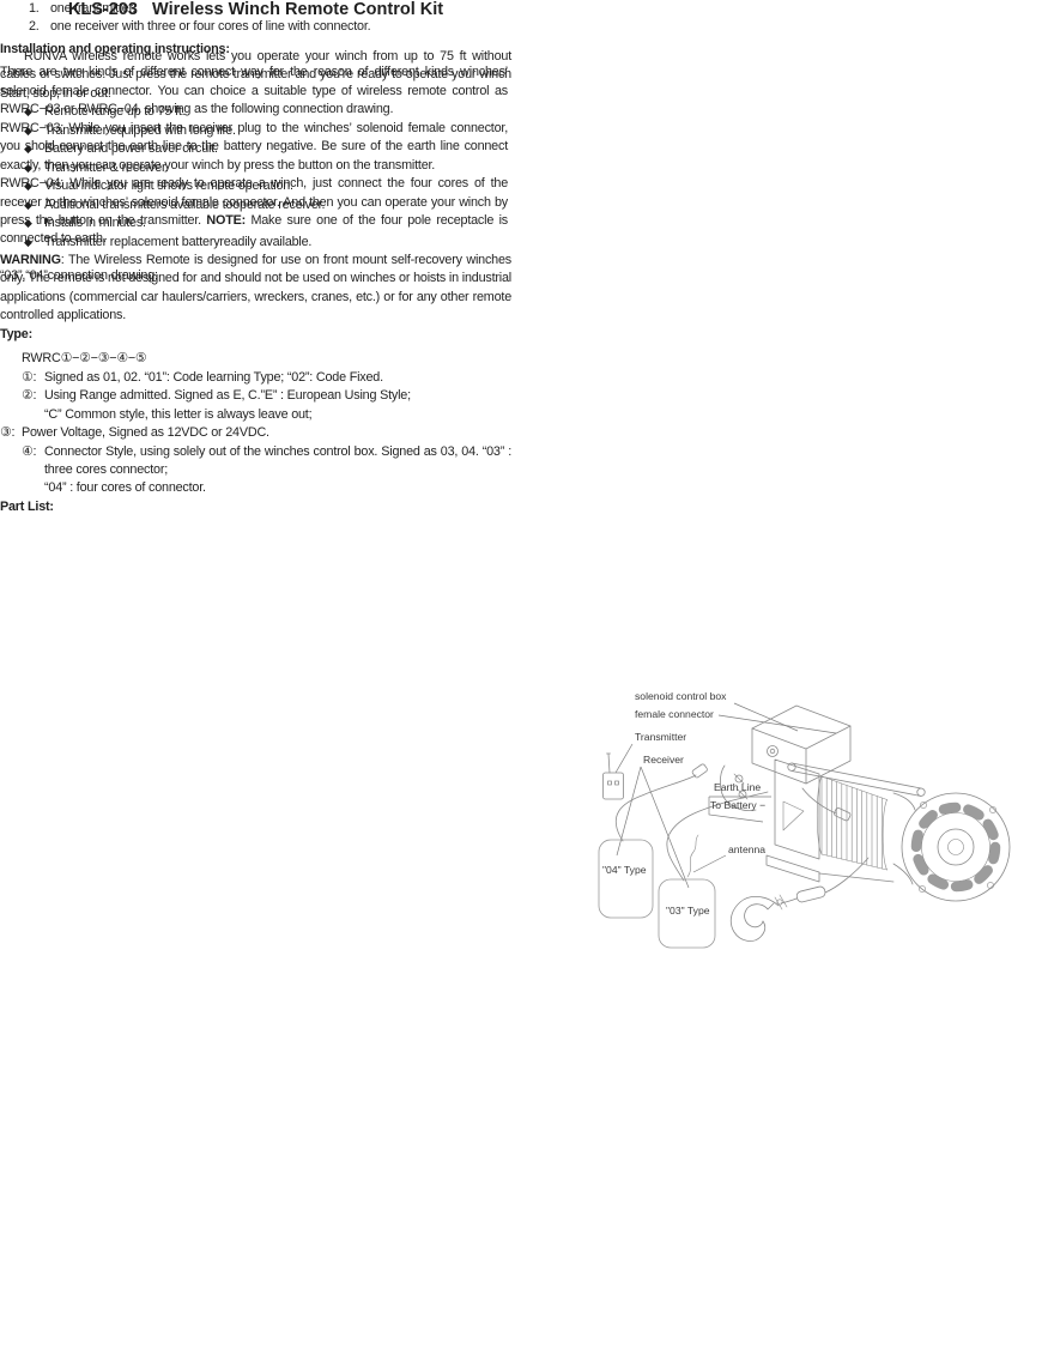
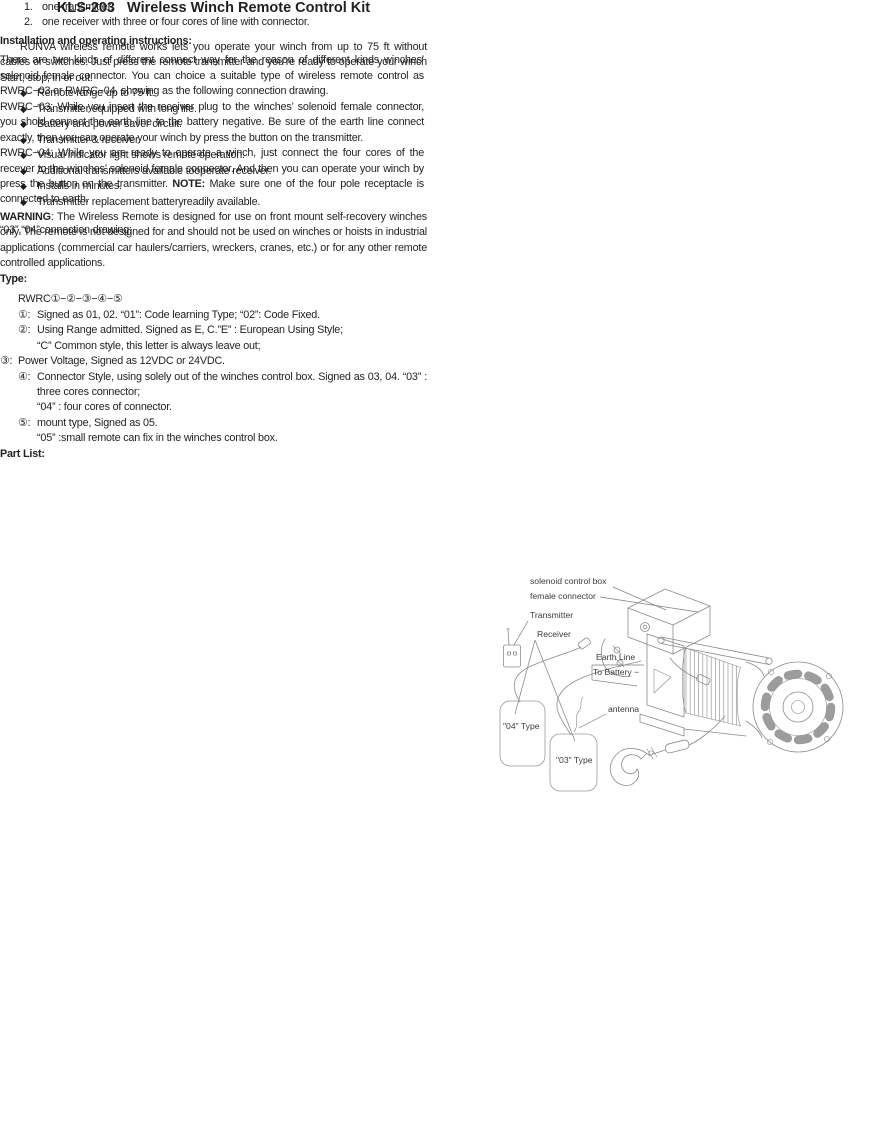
  KLS-203 Wireless Winch Remote Control Kit
  RUNVA wireless remote works lets you operate your winch from up to 75 ft without cables or switches. Just press the remote transmitter and you're ready to operate your winch Start, stop, in or out.
  ◆
  Remote range up to 75 ft.
  ◆
  Transmitter equipped with long life.
  ◆
  Battery and power saver circuit.
  ◆
  Transmitter & receiver.
  ◆
  Visual indicator light shows remote operation.
  ◆
  Additional transmitters available tooperate receiver.
  ◆
  Installs in minutes.
  ◆
  Transmitter replacement batteryreadily available.
  WARNING: The Wireless Remote is designed for use on front mount self-recovery winches only. The remote is not designed for and should not be used on winches or hoists in industrial applications (commercial car haulers/carriers, wreckers, cranes, etc.) or for any other remote controlled applications.
  Type:
  RWRC①−②−③−④−⑤
  ①:
  Signed as 01, 02. “01”: Code learning Type; “02”: Code Fixed.
  ②:
  Using Range admitted. Signed as E, C.”E” : European Using Style;
  “C” Common style, this letter is always leave out;
  ③:
  Power Voltage, Signed as 12VDC or 24VDC.
  ④:
  Connector Style, using solely out of the winches control box. Signed as 03, 04. “03” : three cores connector;
  “04” : four cores of connector.
+ ⑤:
+ mount type, Signed as 05.
+ “05” :small remote can fix in the winches control box.
  Part List:
  1.
  one transmitter.
  2.
  one receiver with three or four cores of line with connector.
  Installation and operating instructions:
  There are two kinds of different connect way for the reason of different kinds winches’ solenoid female connector. You can choice a suitable type of wireless remote control as RWRC−03 or RWRC−04. showing as the following connection drawing.
  RWRC−03: While you insert the receiver plug to the winches’ solenoid female connector, you shold connect the earth line to the battery negative. Be sure of the earth line connect exactly, then you can operate your winch by press the button on the transmitter.
  RWRC−04: While you are ready to operate a winch, just connect the four cores of the recever to the winches’ solenoid female connector. And then you can operate your winch by press the button on the transmitter. NOTE: Make sure one of the four pole receptacle is connected to earth.
  “03”,“04”connection drawing:
  solenoid control box
  female connector
  Transmitter
  Receiver
  Earth Line
  To Battery −
  antenna
  "04" Type
  "03" Type
